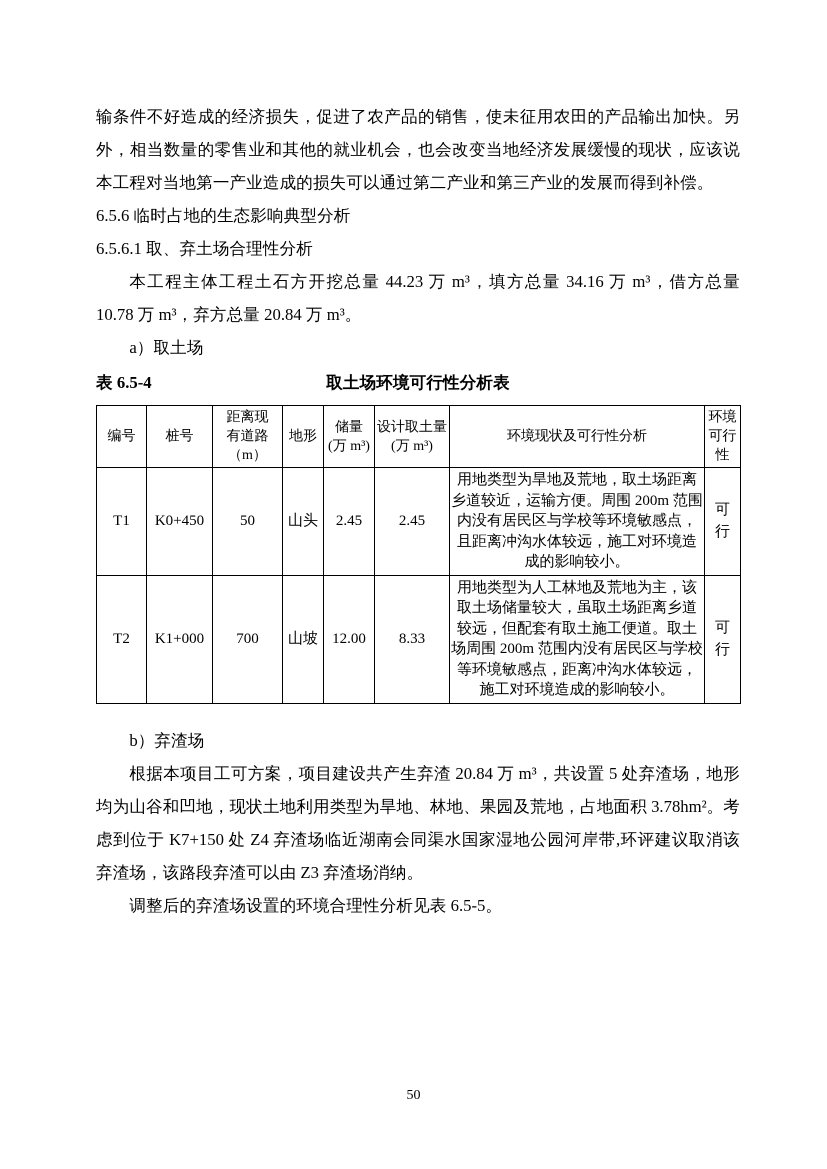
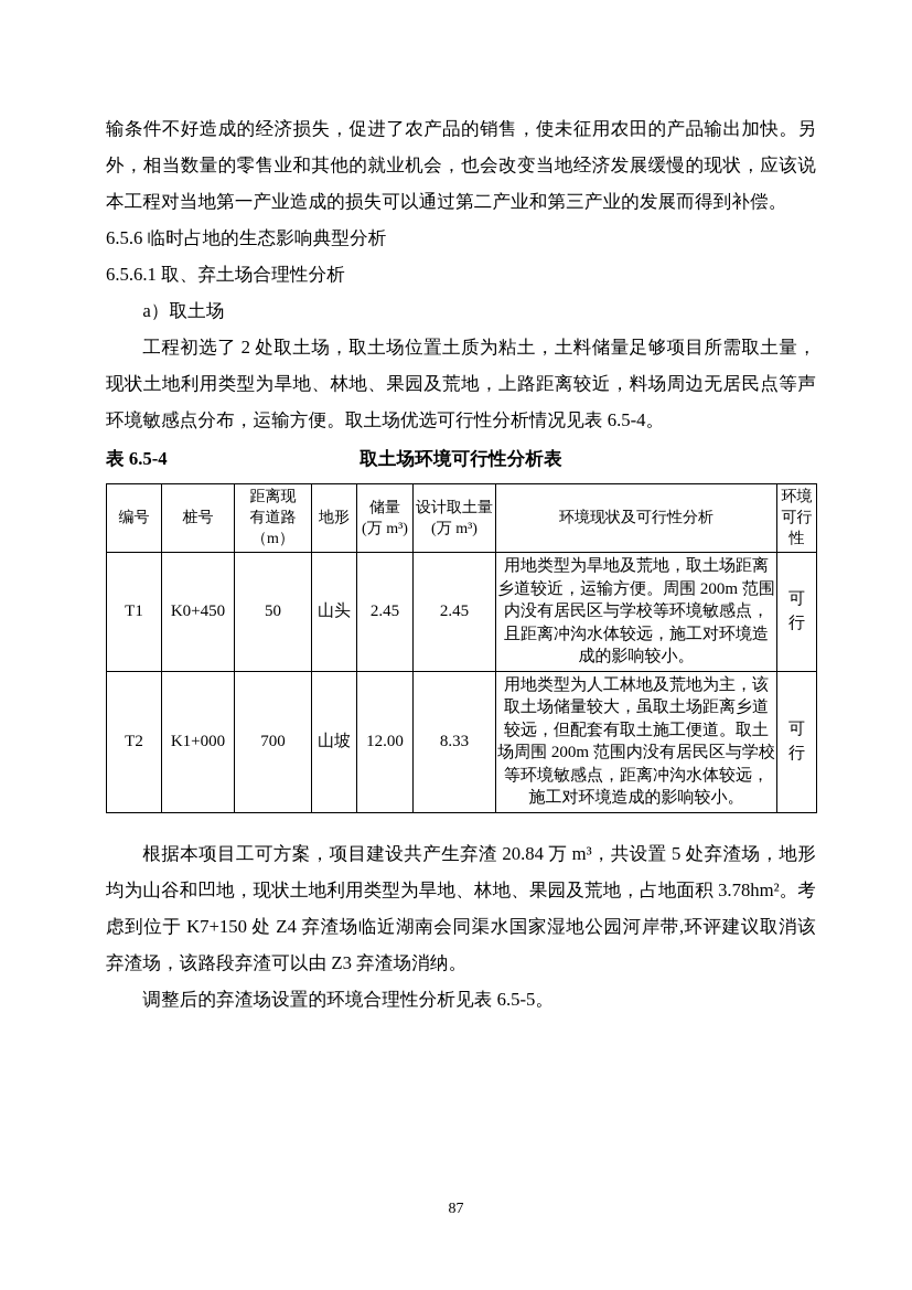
  输条件不好造成的经济损失，促进了农产品的销售，使未征用农田的产品输出加快。另外，相当数量的零售业和其他的就业机会，也会改变当地经济发展缓慢的现状，应该说本工程对当地第一产业造成的损失可以通过第二产业和第三产业的发展而得到补偿。
  6.5.6 临时占地的生态影响典型分析
  6.5.6.1 取、弃土场合理性分析
- 本工程主体工程土石方开挖总量 44.23 万 m³，填方总量 34.16 万 m³，借方总量 10.78 万 m³，弃方总量 20.84 万 m³。
  a）取土场
+ 工程初选了 2 处取土场，取土场位置土质为粘土，土料储量足够项目所需取土量，现状土地利用类型为旱地、林地、果园及荒地，上路距离较近，料场周边无居民点等声环境敏感点分布，运输方便。取土场优选可行性分析情况见表 6.5-4。
  表 6.5-4
  取土场环境可行性分析表
  编号	桩号	距离现 有道路 （m）	地形	储量 (万 m³)	设计取土量 (万 m³)	环境现状及可行性分析	环境 可行 性
  T1	K0+450	50	山头	2.45	2.45	用地类型为旱地及荒地，取土场距离乡道较近，运输方便。周围 200m 范围内没有居民区与学校等环境敏感点，且距离冲沟水体较远，施工对环境造成的影响较小。	可 行
  T2	K1+000	700	山坡	12.00	8.33	用地类型为人工林地及荒地为主，该取土场储量较大，虽取土场距离乡道较远，但配套有取土施工便道。取土场周围 200m 范围内没有居民区与学校等环境敏感点，距离冲沟水体较远，施工对环境造成的影响较小。	可 行
- b）弃渣场
  根据本项目工可方案，项目建设共产生弃渣 20.84 万 m³，共设置 5 处弃渣场，地形均为山谷和凹地，现状土地利用类型为旱地、林地、果园及荒地，占地面积 3.78hm²。考虑到位于 K7+150 处 Z4 弃渣场临近湖南会同渠水国家湿地公园河岸带,环评建议取消该弃渣场，该路段弃渣可以由 Z3 弃渣场消纳。
  调整后的弃渣场设置的环境合理性分析见表 6.5-5。
- 50
+ 87
